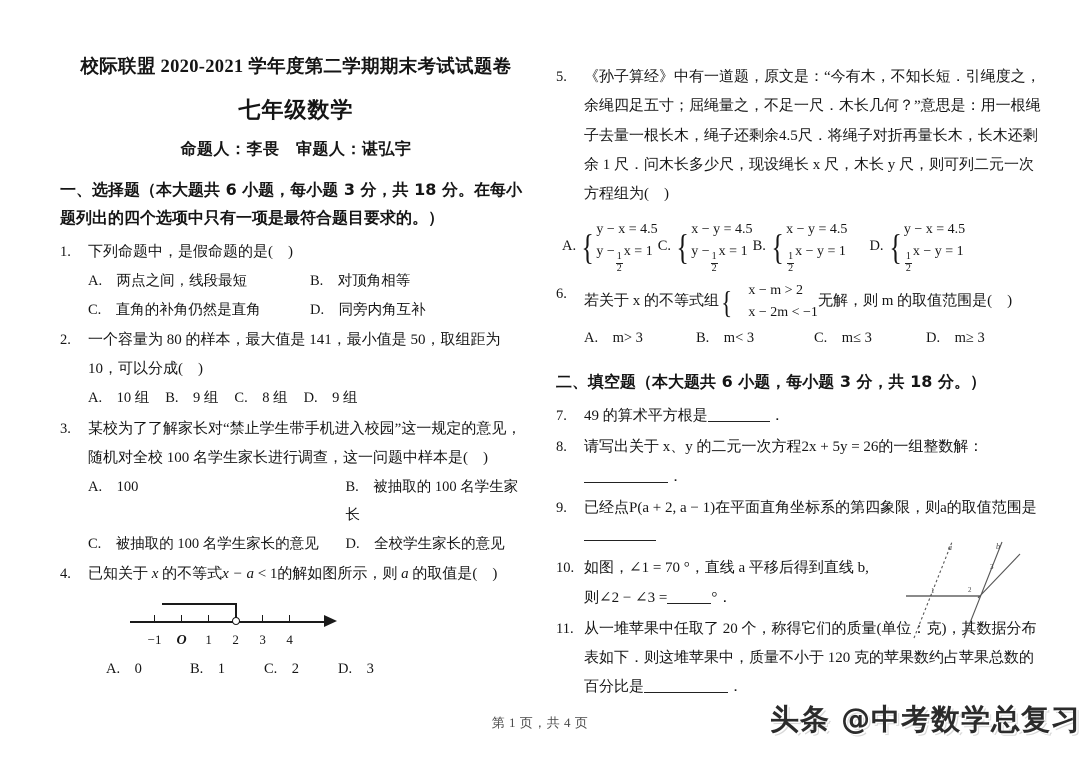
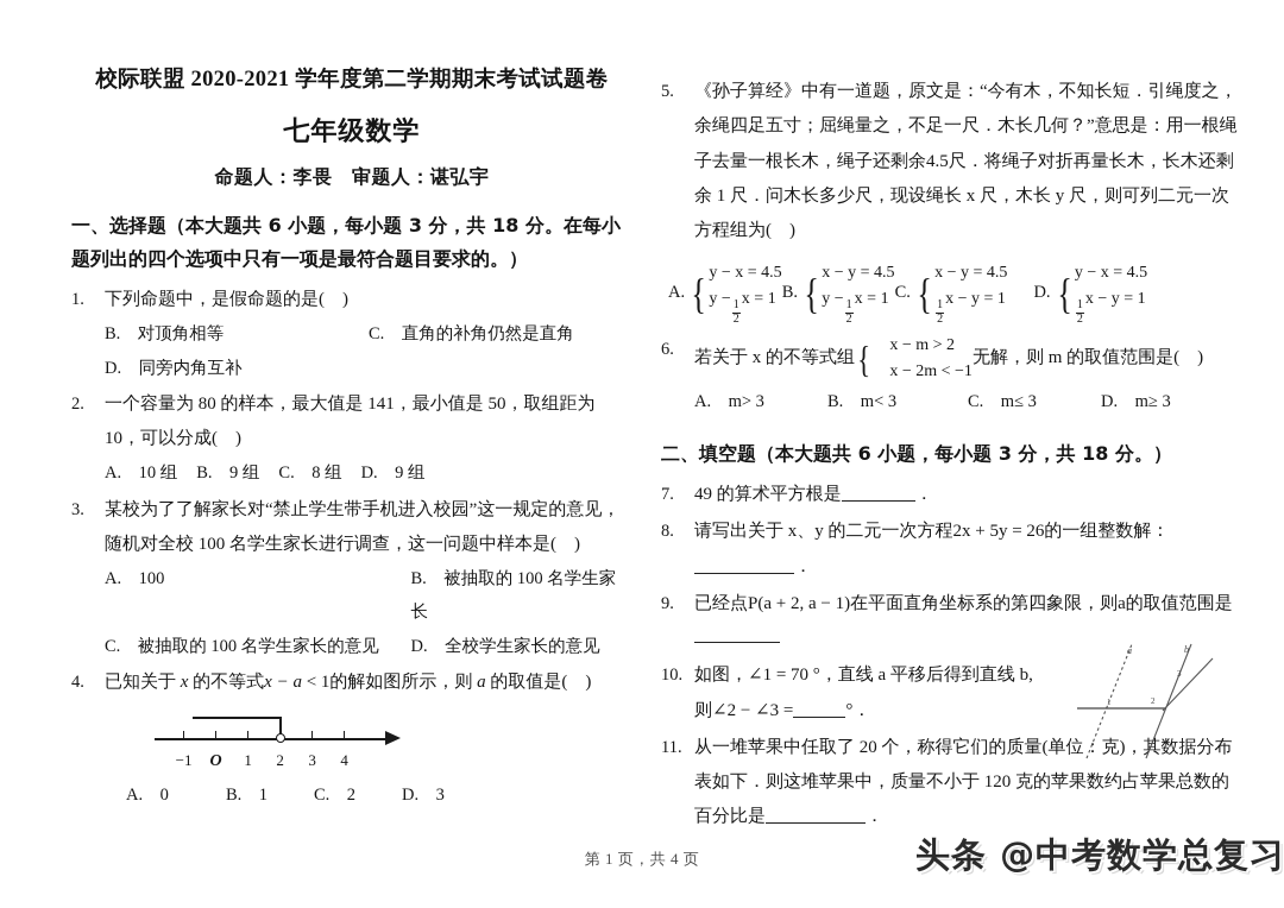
  校际联盟 2020-2021 学年度第二学期期末考试试题卷
  七年级数学
  命题人：李畏 审题人：谌弘宇
  一、选择题（本大题共 6 小题，每小题 3 分，共 18 分。在每小题列出的四个选项中只有一项是最符合题目要求的。）
  1.
  下列命题中，是假命题的是( )
- A. 两点之间，线段最短
  B. 对顶角相等
  C. 直角的补角仍然是直角
  D. 同旁内角互补
  2.
  一个容量为 80 的样本，最大值是 141，最小值是 50，取组距为 10，可以分成( )
  A. 10 组
  B. 9 组
  C. 8 组
  D. 9 组
  3.
  某校为了了解家长对“禁止学生带手机进入校园”这一规定的意见，随机对全校 100 名学生家长进行调查，这一问题中样本是( )
  A. 100
  B. 被抽取的 100 名学生家长
  C. 被抽取的 100 名学生家长的意见
  D. 全校学生家长的意见
  4.
  已知关于 x 的不等式x − a < 1的解如图所示，则 a 的取值是( )
  −1
  O
  1
  2
  3
  4
  A. 0
  B. 1
  C. 2
  D. 3
  5.
  《孙子算经》中有一道题，原文是：“今有木，不知长短．引绳度之，余绳四足五寸；屈绳量之，不足一尺．木长几何？”意思是：用一根绳子去量一根长木，绳子还剩余4.5尺．将绳子对折再量长木，长木还剩余 1 尺．问木长多少尺，现设绳长 x 尺，木长 y 尺，则可列二元一次方程组为( )
  A.
  {
  y − x = 4.5
  y −
  1
  2
  x = 1
- C.
+ B.
  {
  x − y = 4.5
  y −
  1
  2
  x = 1
- B.
+ C.
  {
  x − y = 4.5
  1
  2
  x − y = 1
  D.
  {
  y − x = 4.5
  1
  2
  x − y = 1
  6.
  若关于 x 的不等式组
  {
  x − m > 2
  x − 2m < −1
  无解，则 m 的取值范围是( )
  A. m> 3
  B. m< 3
  C. m≤ 3
  D. m≥ 3
  二、填空题（本大题共 6 小题，每小题 3 分，共 18 分。）
  7.
  49 的算术平方根是 ．
  8.
  请写出关于 x、y 的二元一次方程2x + 5y = 26的一组整数解：．
  9.
  已经点P(a + 2, a − 1)在平面直角坐标系的第四象限，则a的取值范围是
  10.
  如图，∠1 = 70 °，直线 a 平移后得到直线 b,
  则∠2 − ∠3 = °．
  a
  b
  1
  2
  3
  11.
  从一堆苹果中任取了 20 个，称得它们的质量(单位：克)，其数据分布表如下．则这堆苹果中，质量不小于 120 克的苹果数约占苹果总数的百分比是 ．
  第 1 页，共 4 页
  头条 @中考数学总复习
